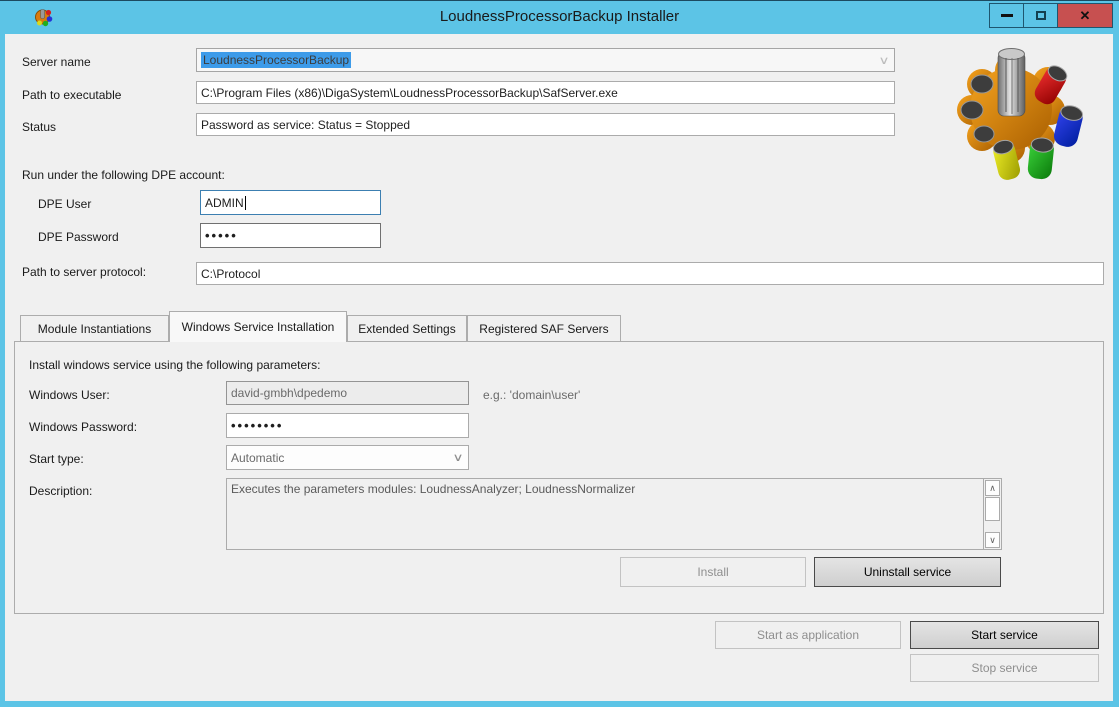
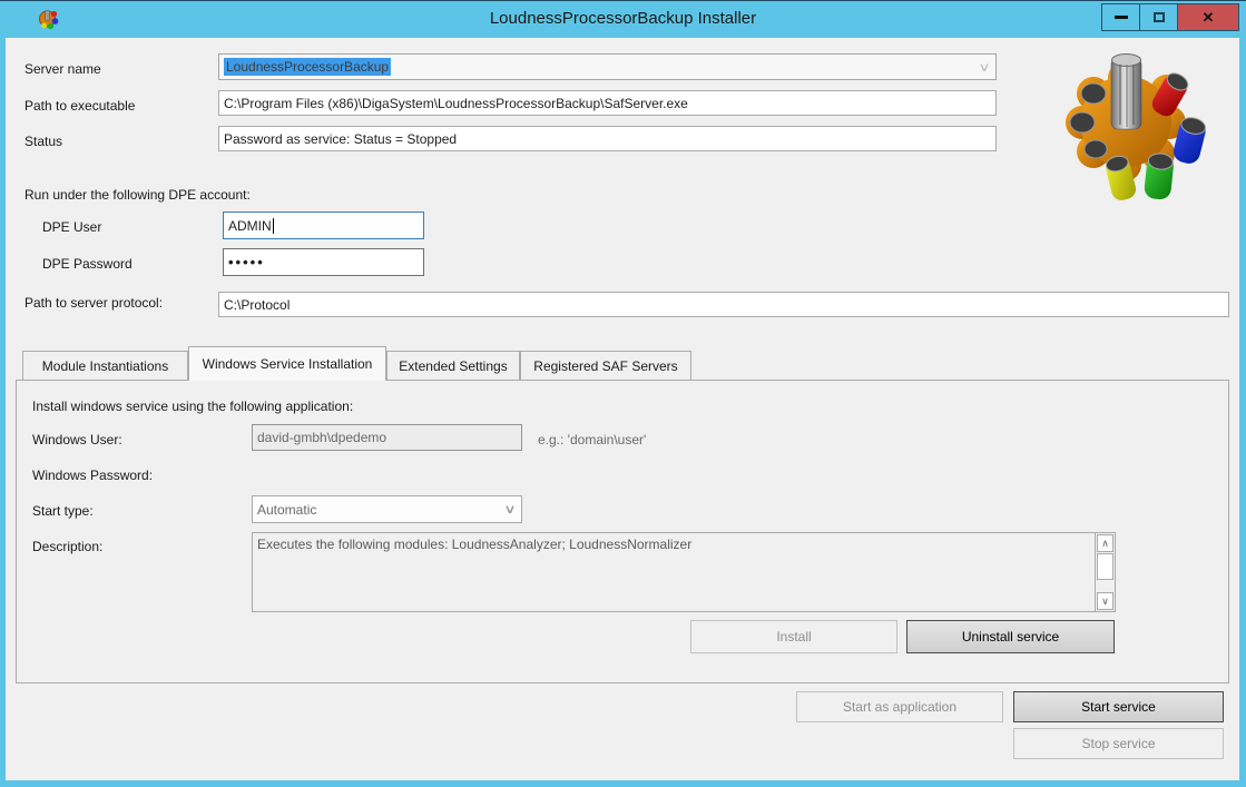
  LoudnessProcessorBackup Installer
  ✕
  Server name
  LoudnessProcessorBackup
  ∨
  Path to executable
  C:\Program Files (x86)\DigaSystem\LoudnessProcessorBackup\SafServer.exe
  Status
  Password as service: Status = Stopped
  Run under the following DPE account:
  DPE User
  ADMIN
  DPE Password
  •••••
  Path to server protocol:
  C:\Protocol
  Module Instantiations
  Windows Service Installation
  Extended Settings
  Registered SAF Servers
- Install windows service using the following parameters:
+ Install windows service using the following application:
  Windows User:
  david-gmbh\dpedemo
  e.g.: 'domain\user'
  Windows Password:
- ••••••••
  Start type:
  Automatic
  ∨
  Description:
- Executes the parameters modules: LoudnessAnalyzer; LoudnessNormalizer
+ Executes the following modules: LoudnessAnalyzer; LoudnessNormalizer
  ∧
  ∨
  Install
  Uninstall service
  Start as application
  Start service
  Stop service
